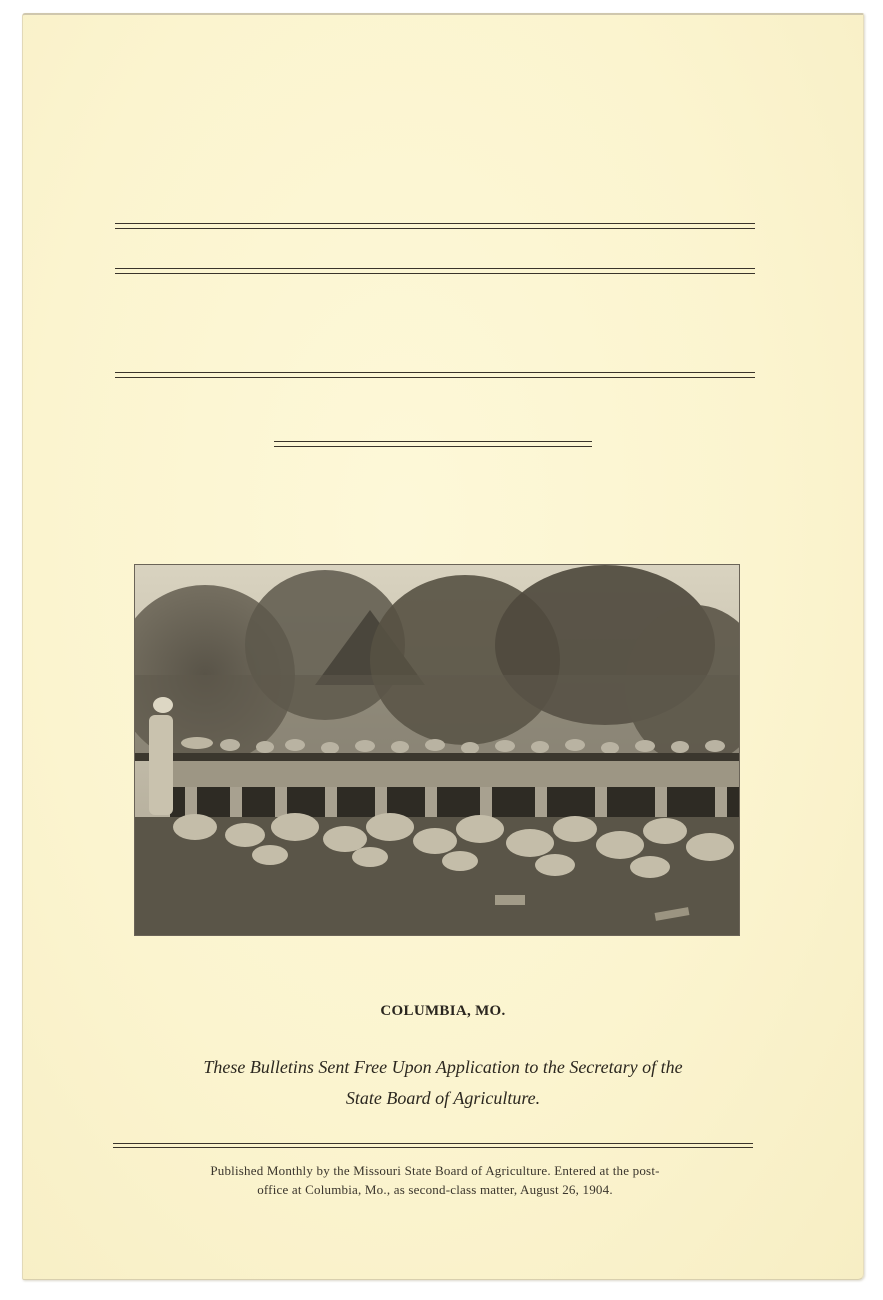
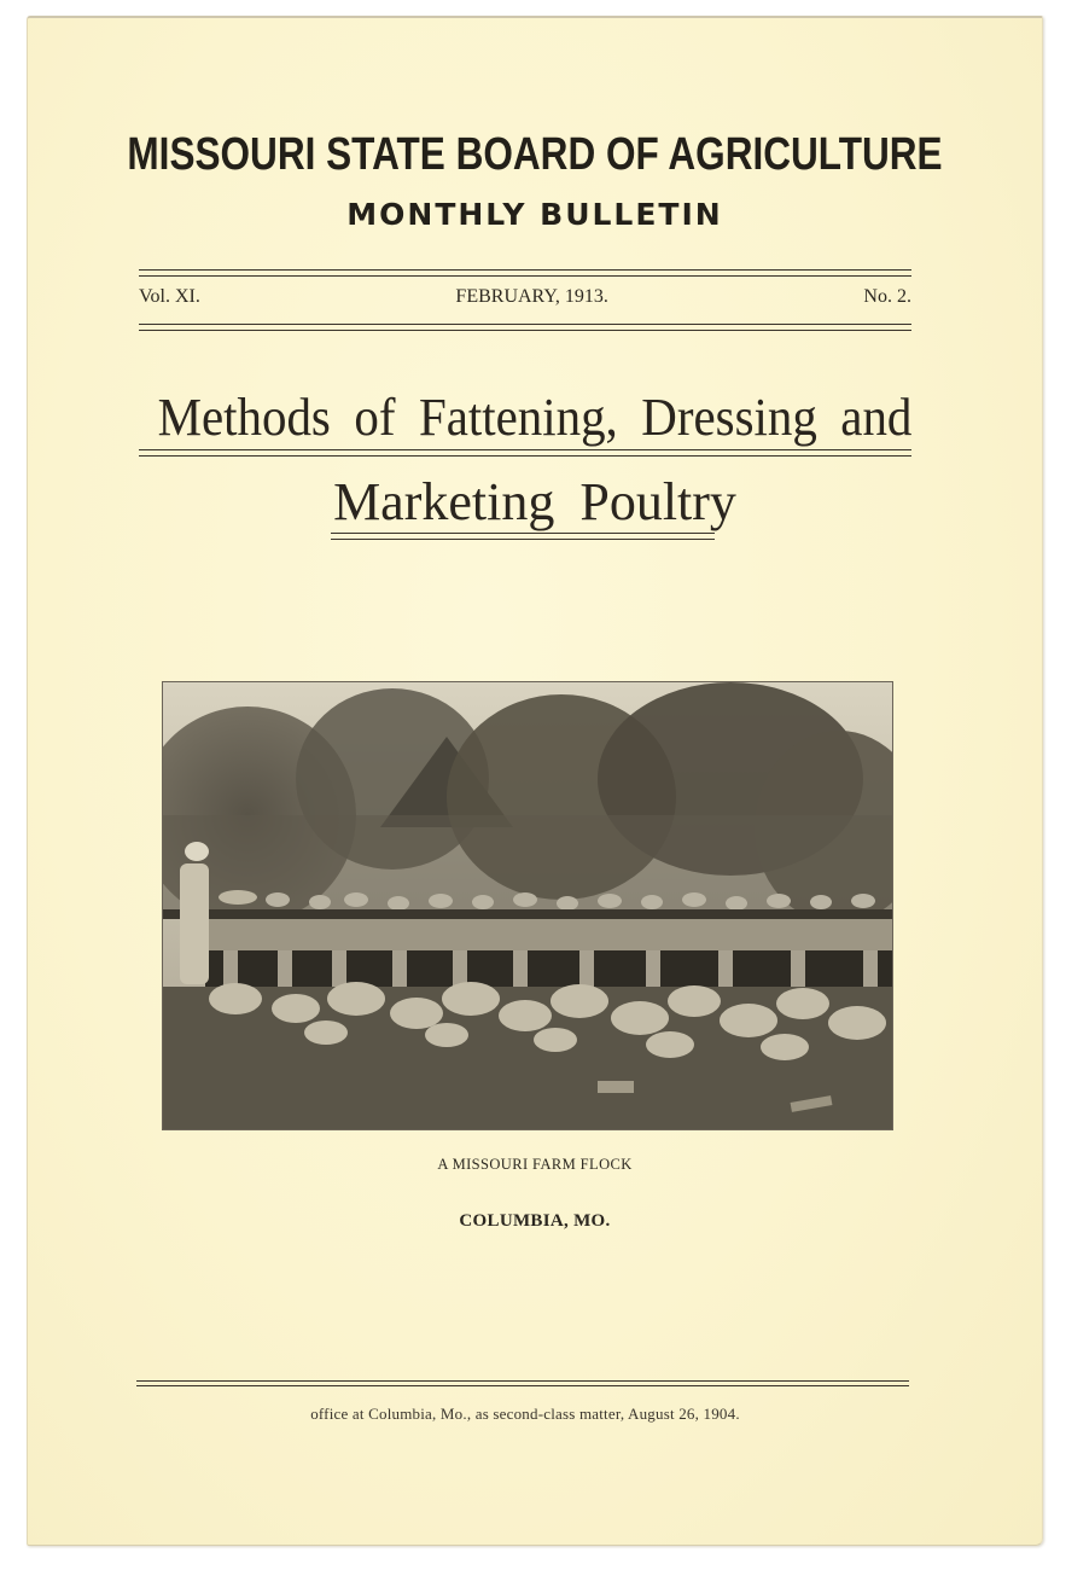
+ MISSOURI STATE BOARD OF AGRICULTURE
+ MONTHLY BULLETIN
+ Vol. XI.
+ FEBRUARY, 1913.
+ No. 2.
+ Methods of Fattening, Dressing and
+ Marketing Poultry
+ A MISSOURI FARM FLOCK
  COLUMBIA, MO.
- These Bulletins Sent Free Upon Application to the Secretary of the
- State Board of Agriculture.
- Published Monthly by the Missouri State Board of Agriculture. Entered at the post-
  office at Columbia, Mo., as second-class matter, August 26, 1904.
